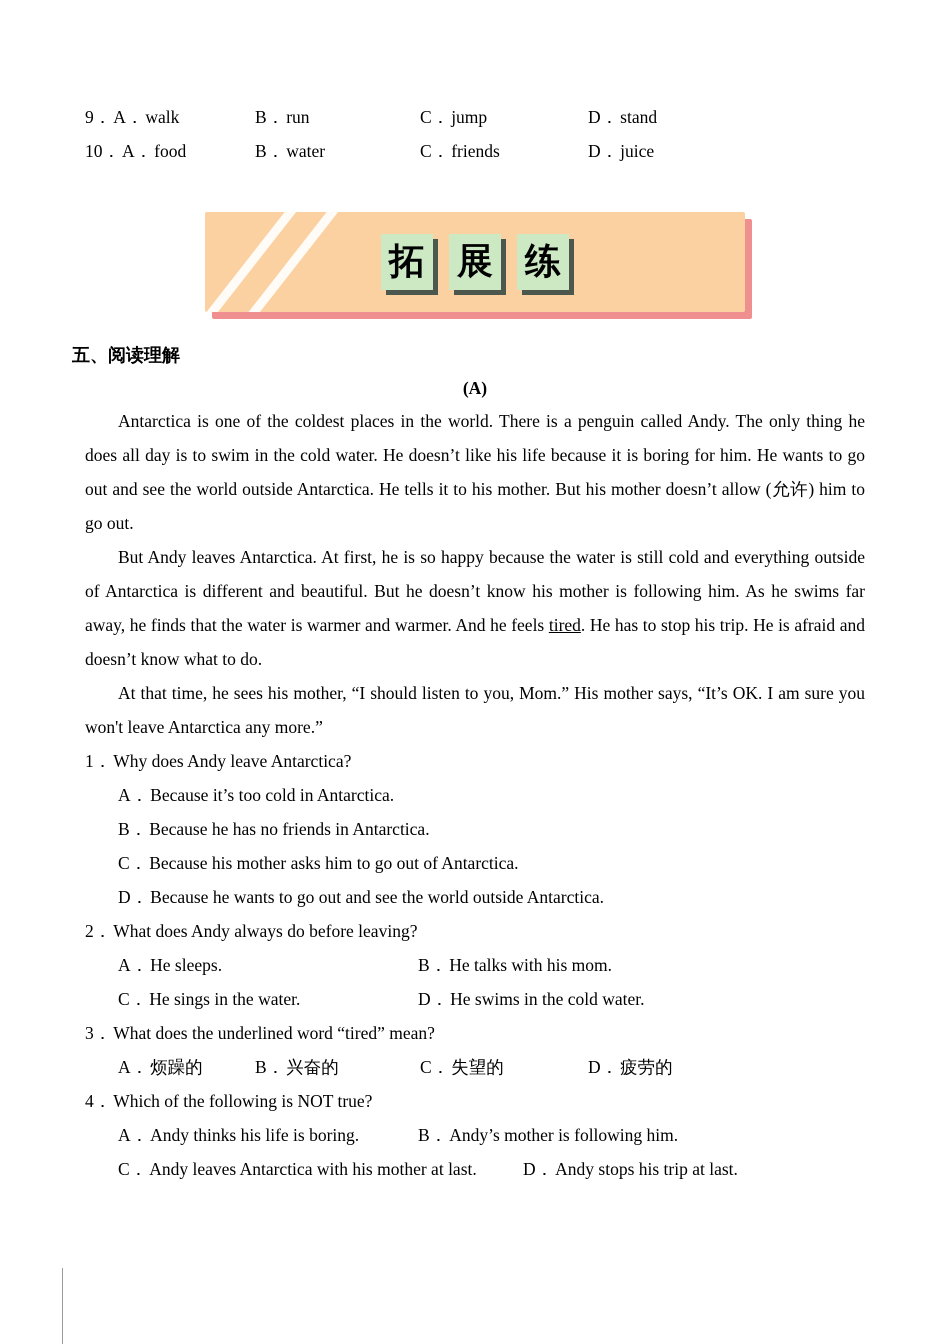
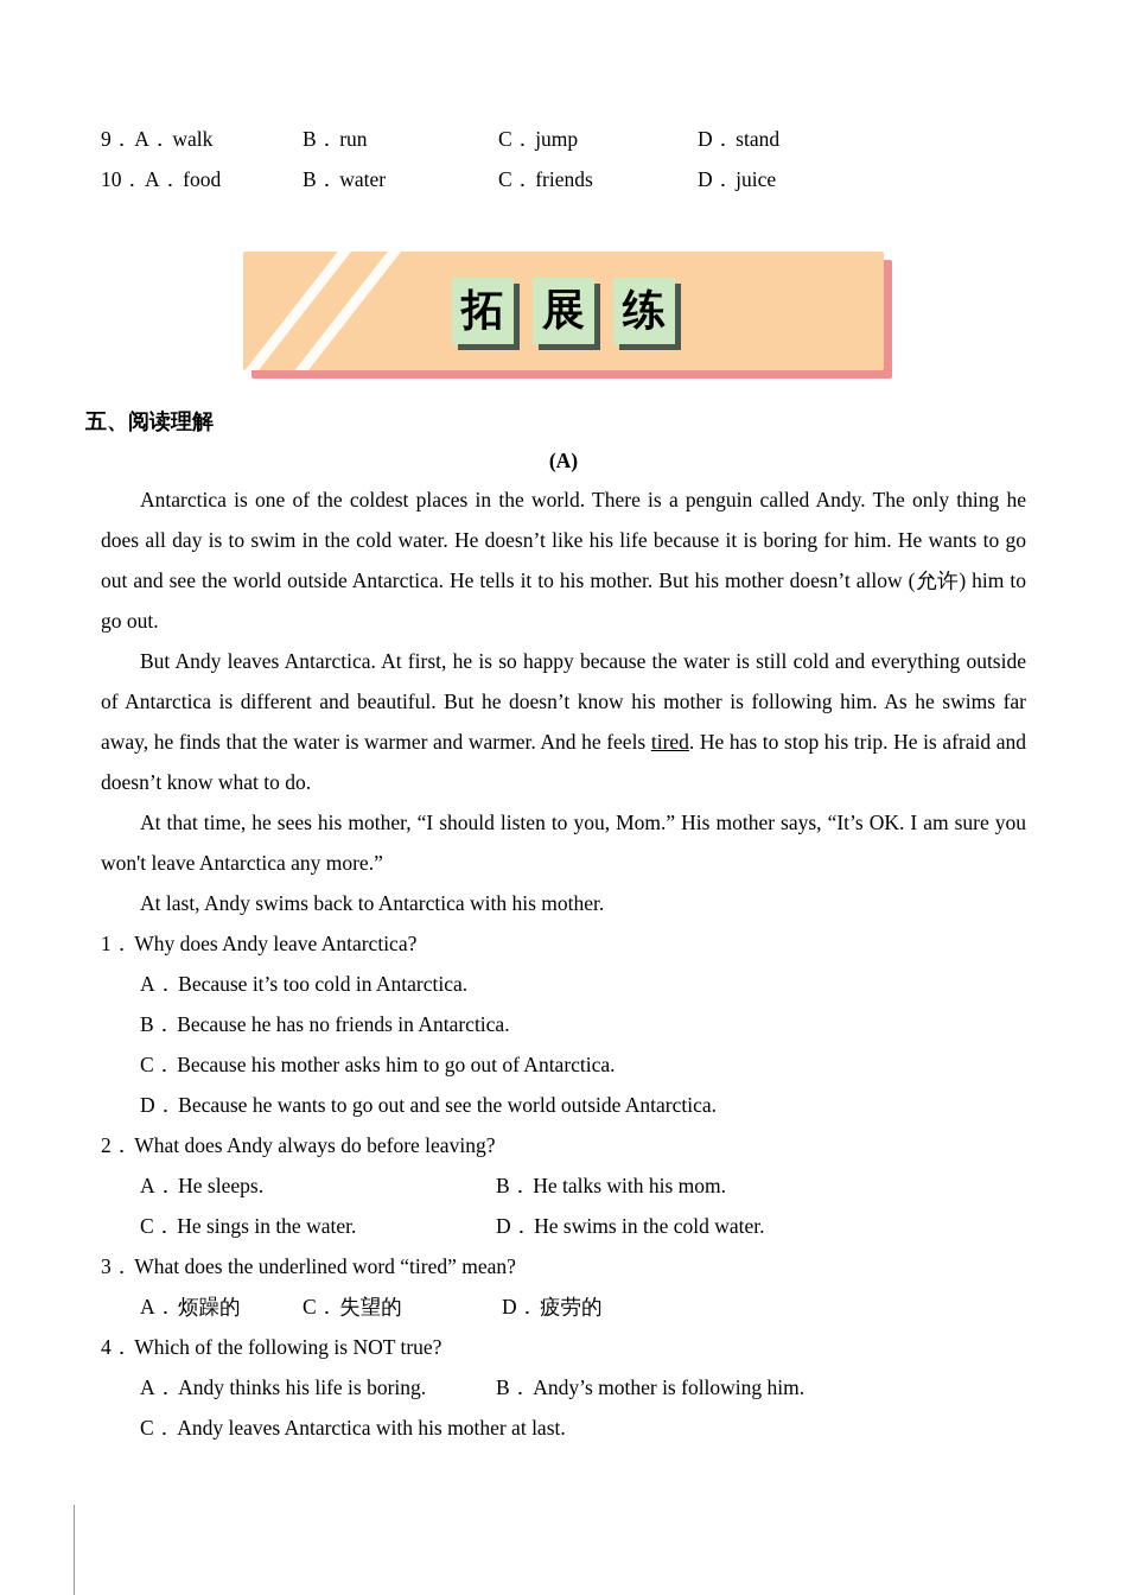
  9．A．walk
  B．run
  C．jump
  D．stand
  10．A．food
  B．water
  C．friends
  D．juice
  拓
  展
  练
  五、阅读理解
  (A)
  Antarctica is one of the coldest places in the world. There is a penguin called Andy. The only thing he does all day is to swim in the cold water. He doesn’t like his life because it is boring for him. He wants to go out and see the world outside Antarctica. He tells it to his mother. But his mother doesn’t allow (允许) him to go out.
  But Andy leaves Antarctica. At first, he is so happy because the water is still cold and everything outside of Antarctica is different and beautiful. But he doesn’t know his mother is following him. As he swims far away, he finds that the water is warmer and warmer. And he feels tired. He has to stop his trip. He is afraid and doesn’t know what to do.
  At that time, he sees his mother, “I should listen to you, Mom.” His mother says, “It’s OK. I am sure you won't leave Antarctica any more.”
+ At last, Andy swims back to Antarctica with his mother.
  1．
  Why does Andy leave Antarctica?
  A．Because it’s too cold in Antarctica.
  B．Because he has no friends in Antarctica.
  C．Because his mother asks him to go out of Antarctica.
  D．Because he wants to go out and see the world outside Antarctica.
  2．
  What does Andy always do before leaving?
  A．He sleeps.
  B．He talks with his mom.
  C．He sings in the water.
  D．He swims in the cold water.
  3．
  What does the underlined word “tired” mean?
  A．烦躁的
- B．兴奋的
  C．失望的
  D．疲劳的
  4．
  Which of the following is NOT true?
  A．Andy thinks his life is boring.
  B．Andy’s mother is following him.
  C．Andy leaves Antarctica with his mother at last.
- D．Andy stops his trip at last.
